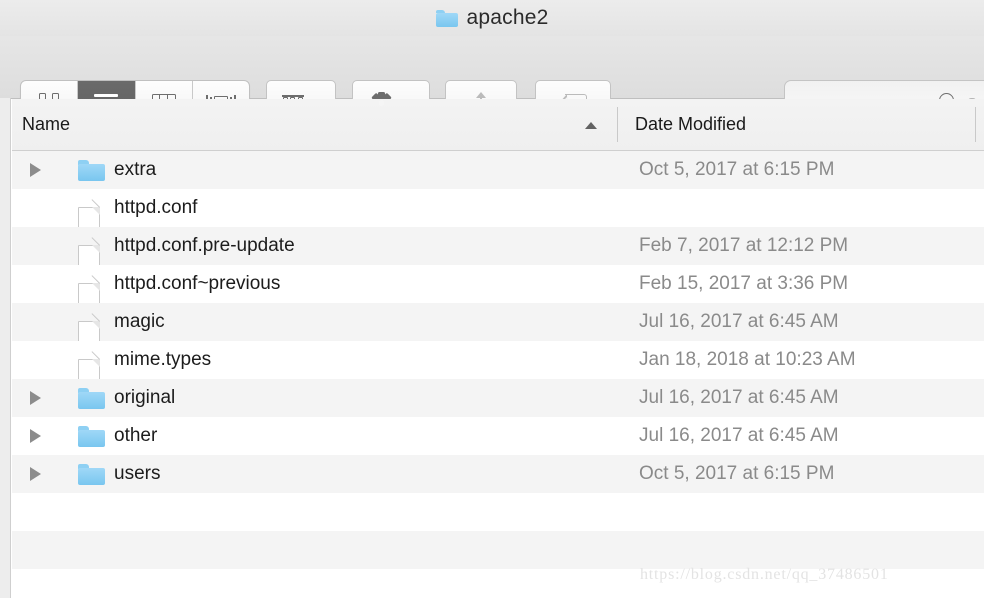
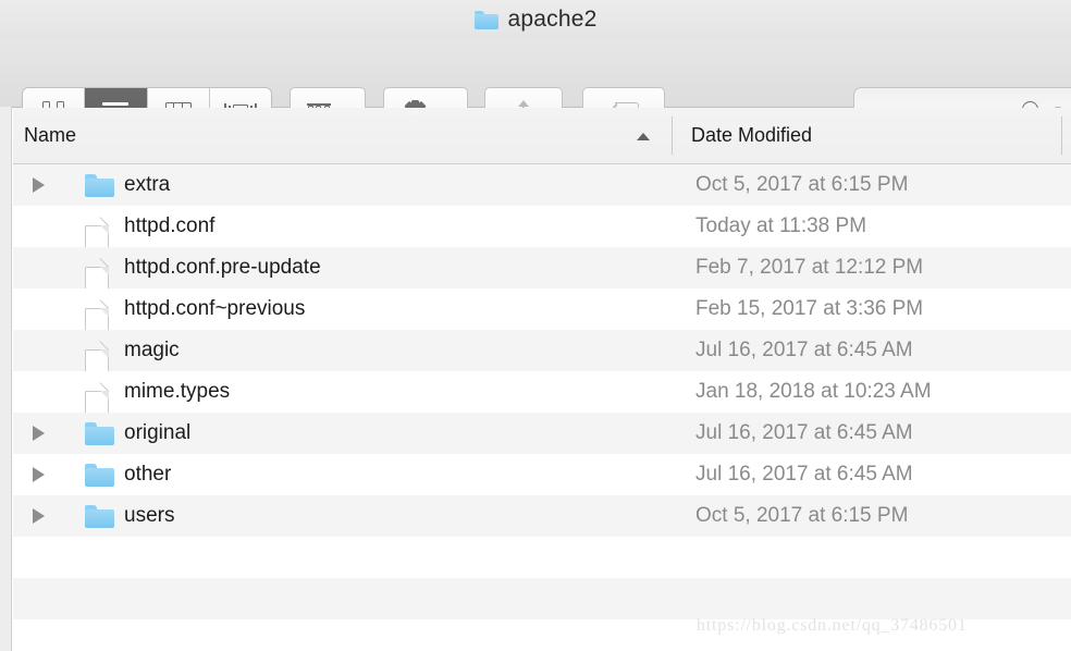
  apache2
  Name
  Date Modified
  extra
  Oct 5, 2017 at 6:15 PM
  httpd.conf
+ Today at 11:38 PM
  httpd.conf.pre-update
  Feb 7, 2017 at 12:12 PM
  httpd.conf~previous
  Feb 15, 2017 at 3:36 PM
  magic
  Jul 16, 2017 at 6:45 AM
  mime.types
  Jan 18, 2018 at 10:23 AM
  original
  Jul 16, 2017 at 6:45 AM
  other
  Jul 16, 2017 at 6:45 AM
  users
  Oct 5, 2017 at 6:15 PM
  https://blog.csdn.net/qq_37486501
